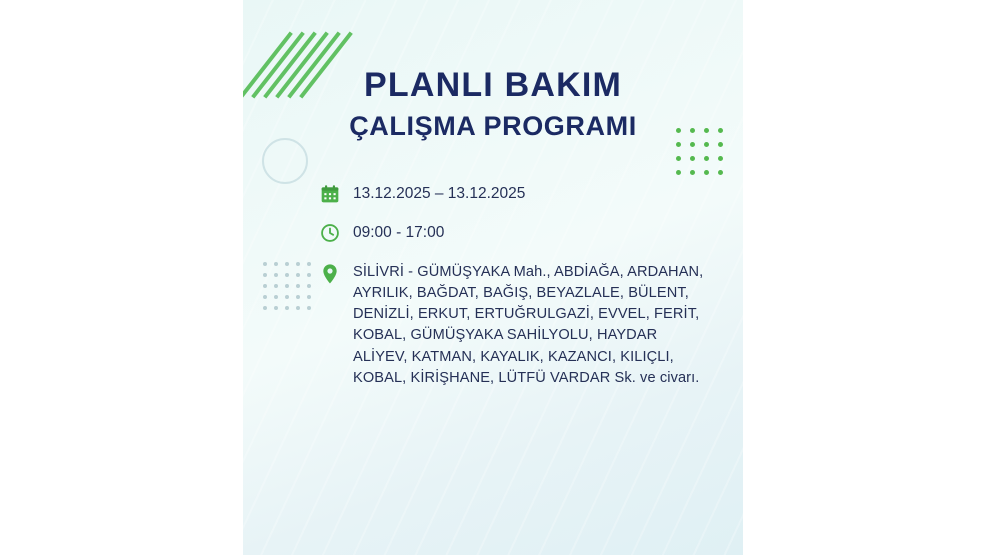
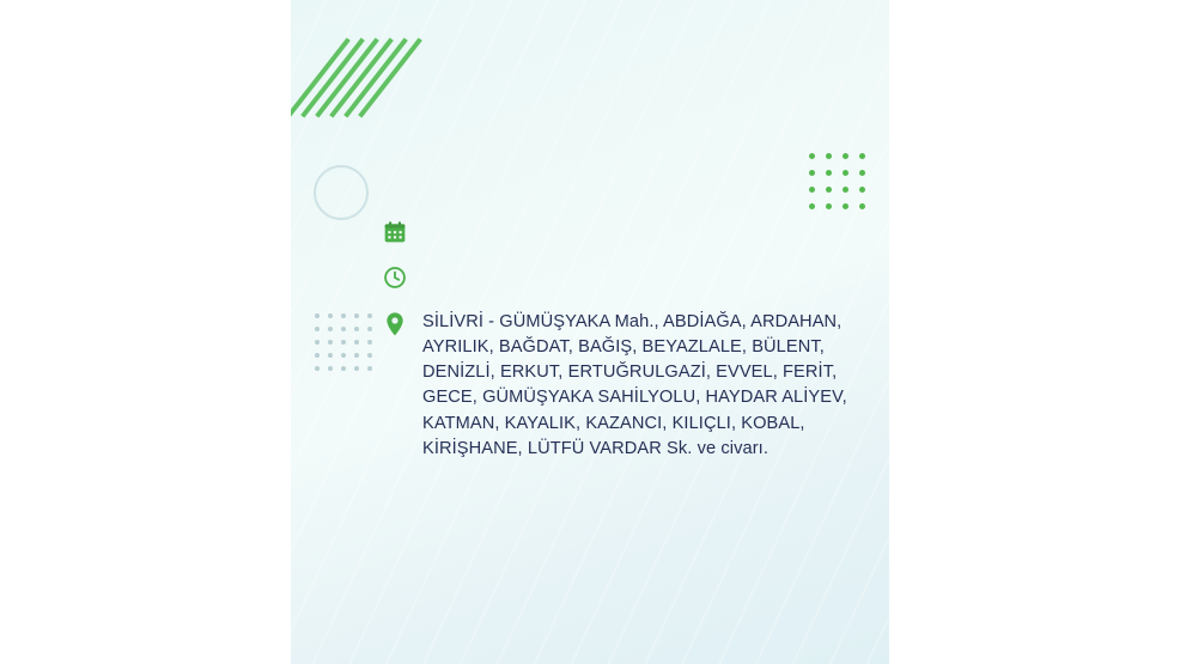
- PLANLI BAKIM
- ÇALIŞMA PROGRAMI
- 13.12.2025 – 13.12.2025
- 09:00 - 17:00
- SİLİVRİ - GÜMÜŞYAKA Mah., ABDİAĞA, ARDAHAN, AYRILIK, BAĞDAT, BAĞIŞ, BEYAZLALE, BÜLENT, DENİZLİ, ERKUT, ERTUĞRULGAZİ, EVVEL, FERİT, KOBAL, GÜMÜŞYAKA SAHİLYOLU, HAYDAR ALİYEV, KATMAN, KAYALIK, KAZANCI, KILIÇLI, KOBAL, KİRİŞHANE, LÜTFÜ VARDAR Sk. ve civarı.
+ SİLİVRİ - GÜMÜŞYAKA Mah., ABDİAĞA, ARDAHAN, AYRILIK, BAĞDAT, BAĞIŞ, BEYAZLALE, BÜLENT, DENİZLİ, ERKUT, ERTUĞRULGAZİ, EVVEL, FERİT, GECE, GÜMÜŞYAKA SAHİLYOLU, HAYDAR ALİYEV, KATMAN, KAYALIK, KAZANCI, KILIÇLI, KOBAL, KİRİŞHANE, LÜTFÜ VARDAR Sk. ve civarı.
